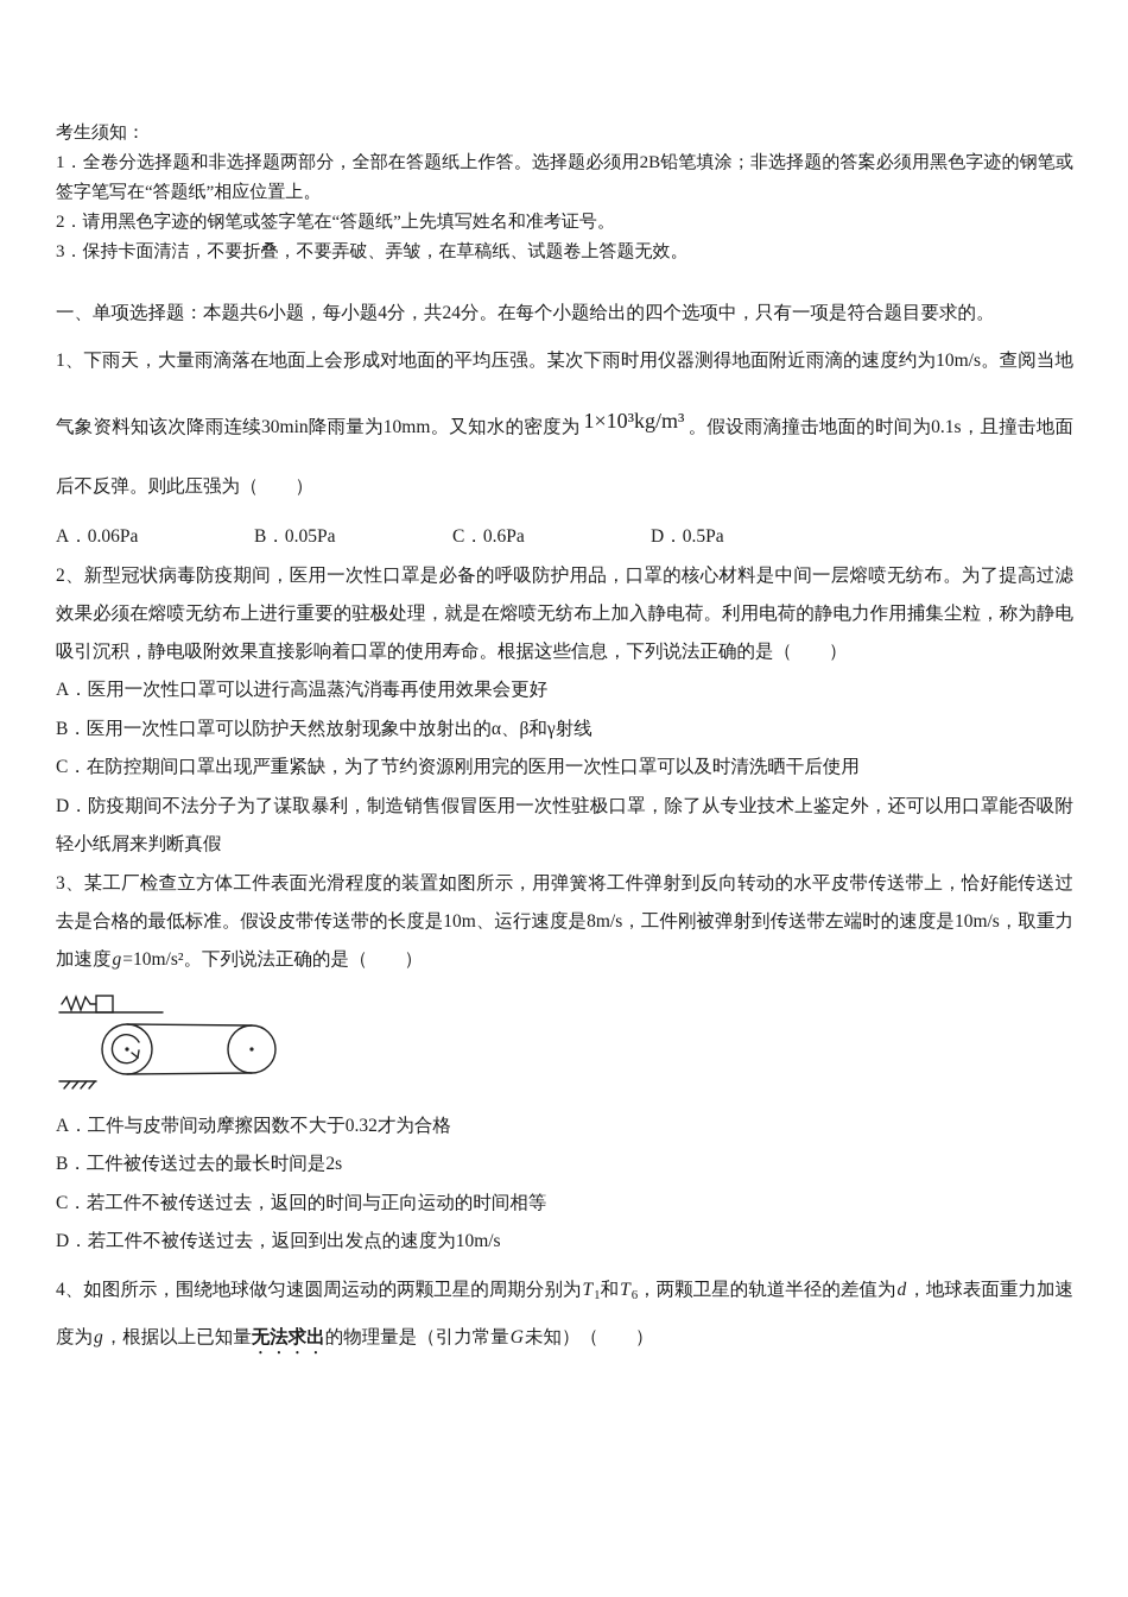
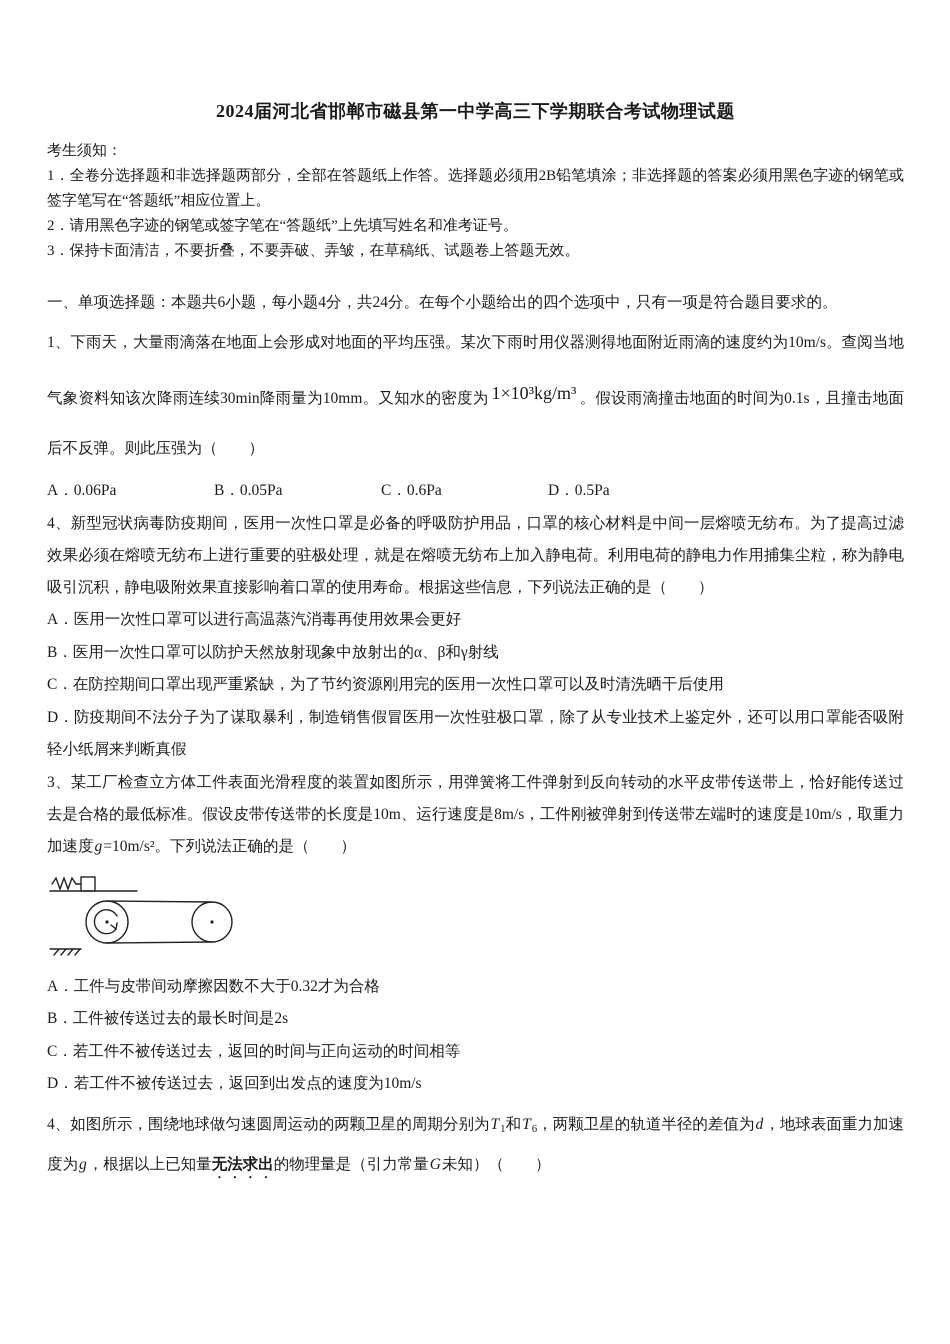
+ 2024届河北省邯郸市磁县第一中学高三下学期联合考试物理试题
  考生须知：
  1．全卷分选择题和非选择题两部分，全部在答题纸上作答。选择题必须用2B铅笔填涂；非选择题的答案必须用黑色字迹的钢笔或签字笔写在“答题纸”相应位置上。
  2．请用黑色字迹的钢笔或签字笔在“答题纸”上先填写姓名和准考证号。
  3．保持卡面清洁，不要折叠，不要弄破、弄皱，在草稿纸、试题卷上答题无效。
  一、单项选择题：本题共6小题，每小题4分，共24分。在每个小题给出的四个选项中，只有一项是符合题目要求的。
  1、下雨天，大量雨滴落在地面上会形成对地面的平均压强。某次下雨时用仪器测得地面附近雨滴的速度约为10m/s。查阅当地气象资料知该次降雨连续30min降雨量为10mm。又知水的密度为 1×10³kg/m³ 。假设雨滴撞击地面的时间为0.1s，且撞击地面后不反弹。则此压强为（ ）
  A．0.06Pa
  B．0.05Pa
  C．0.6Pa
  D．0.5Pa
- 2、新型冠状病毒防疫期间，医用一次性口罩是必备的呼吸防护用品，口罩的核心材料是中间一层熔喷无纺布。为了提高过滤效果必须在熔喷无纺布上进行重要的驻极处理，就是在熔喷无纺布上加入静电荷。利用电荷的静电力作用捕集尘粒，称为静电吸引沉积，静电吸附效果直接影响着口罩的使用寿命。根据这些信息，下列说法正确的是（ ）
+ 4、新型冠状病毒防疫期间，医用一次性口罩是必备的呼吸防护用品，口罩的核心材料是中间一层熔喷无纺布。为了提高过滤效果必须在熔喷无纺布上进行重要的驻极处理，就是在熔喷无纺布上加入静电荷。利用电荷的静电力作用捕集尘粒，称为静电吸引沉积，静电吸附效果直接影响着口罩的使用寿命。根据这些信息，下列说法正确的是（ ）
  A．医用一次性口罩可以进行高温蒸汽消毒再使用效果会更好
  B．医用一次性口罩可以防护天然放射现象中放射出的α、β和γ射线
  C．在防控期间口罩出现严重紧缺，为了节约资源刚用完的医用一次性口罩可以及时清洗晒干后使用
  D．防疫期间不法分子为了谋取暴利，制造销售假冒医用一次性驻极口罩，除了从专业技术上鉴定外，还可以用口罩能否吸附轻小纸屑来判断真假
  3、某工厂检查立方体工件表面光滑程度的装置如图所示，用弹簧将工件弹射到反向转动的水平皮带传送带上，恰好能传送过去是合格的最低标准。假设皮带传送带的长度是10m、运行速度是8m/s，工件刚被弹射到传送带左端时的速度是10m/s，取重力加速度g=10m/s²。下列说法正确的是（ ）
  A．工件与皮带间动摩擦因数不大于0.32才为合格
  B．工件被传送过去的最长时间是2s
  C．若工件不被传送过去，返回的时间与正向运动的时间相等
  D．若工件不被传送过去，返回到出发点的速度为10m/s
  4、如图所示，围绕地球做匀速圆周运动的两颗卫星的周期分别为T1和T6，两颗卫星的轨道半径的差值为d，地球表面重力加速度为g，根据以上已知量无法求出的物理量是（引力常量G未知）（ ）
